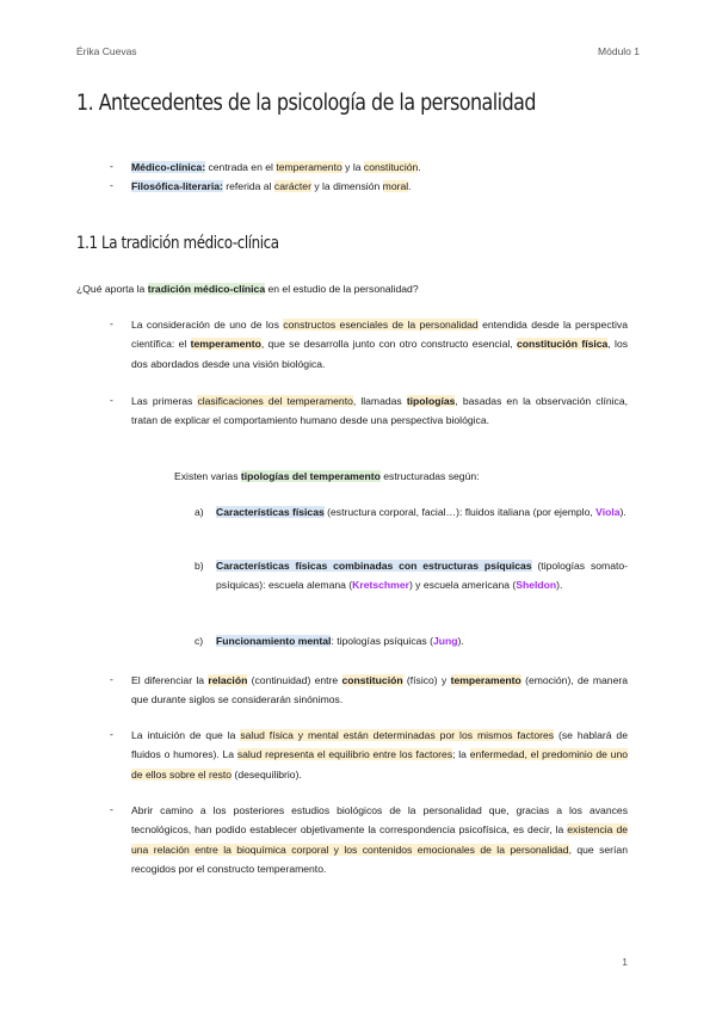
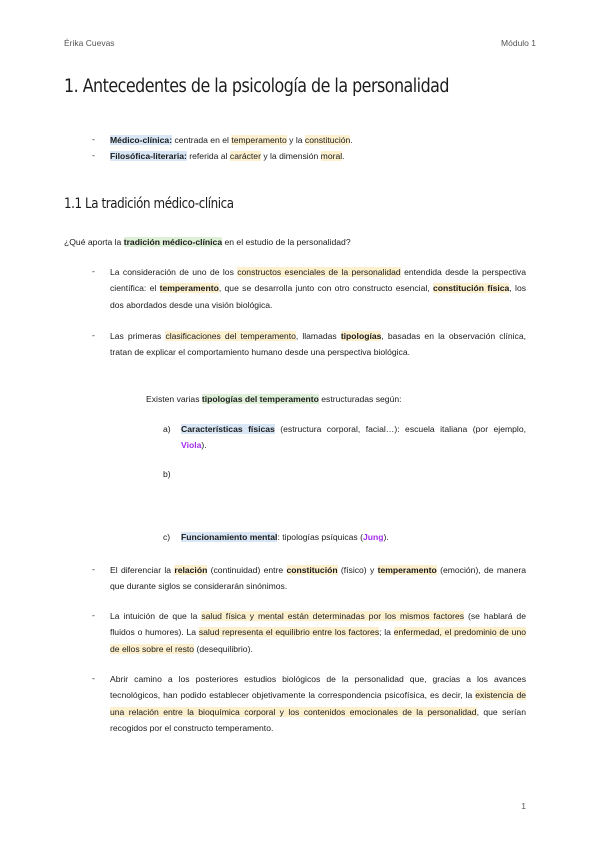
  Érika Cuevas
  Módulo 1
  1. Antecedentes de la psicología de la personalidad
  -
  Médico-clínica: centrada en el temperamento y la constitución.
  -
  Filosófica-literaria: referida al carácter y la dimensión moral.
  1.1 La tradición médico-clínica
  ¿Qué aporta la tradición médico-clínica en el estudio de la personalidad?
  -
  La consideración de uno de los constructos esenciales de la personalidad entendida desde la perspectiva científica: el temperamento, que se desarrolla junto con otro constructo esencial, constitución física, los dos abordados desde una visión biológica.
  -
  Las primeras clasificaciones del temperamento, llamadas tipologías, basadas en la observación clínica, tratan de explicar el comportamiento humano desde una perspectiva biológica.
  Existen varias tipologías del temperamento estructuradas según:
  a)
- Características físicas (estructura corporal, facial…): fluidos italiana (por ejemplo, Viola).
+ Características físicas (estructura corporal, facial…): escuela italiana (por ejemplo, Viola).
  b)
- Características físicas combinadas con estructuras psíquicas (tipologías somato-psíquicas): escuela alemana (Kretschmer) y escuela americana (Sheldon).
  c)
  Funcionamiento mental: tipologías psíquicas (Jung).
  -
  El diferenciar la relación (continuidad) entre constitución (físico) y temperamento (emoción), de manera que durante siglos se considerarán sinónimos.
  -
  La intuición de que la salud física y mental están determinadas por los mismos factores (se hablará de fluidos o humores). La salud representa el equilibrio entre los factores; la enfermedad, el predominio de uno de ellos sobre el resto (desequilibrio).
  -
  Abrir camino a los posteriores estudios biológicos de la personalidad que, gracias a los avances tecnológicos, han podido establecer objetivamente la correspondencia psicofísica, es decir, la existencia de una relación entre la bioquímica corporal y los contenidos emocionales de la personalidad, que serían recogidos por el constructo temperamento.
  1
